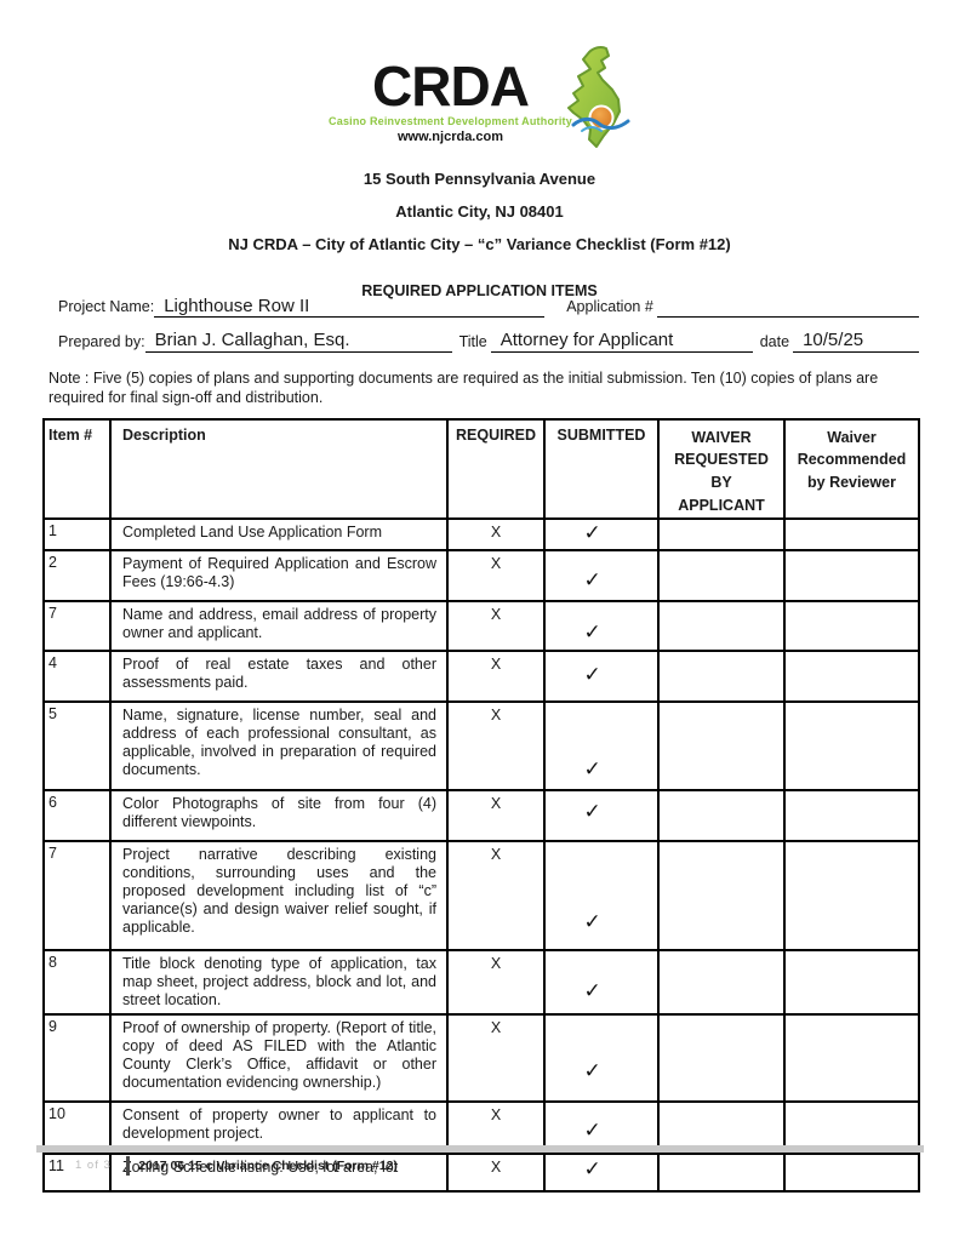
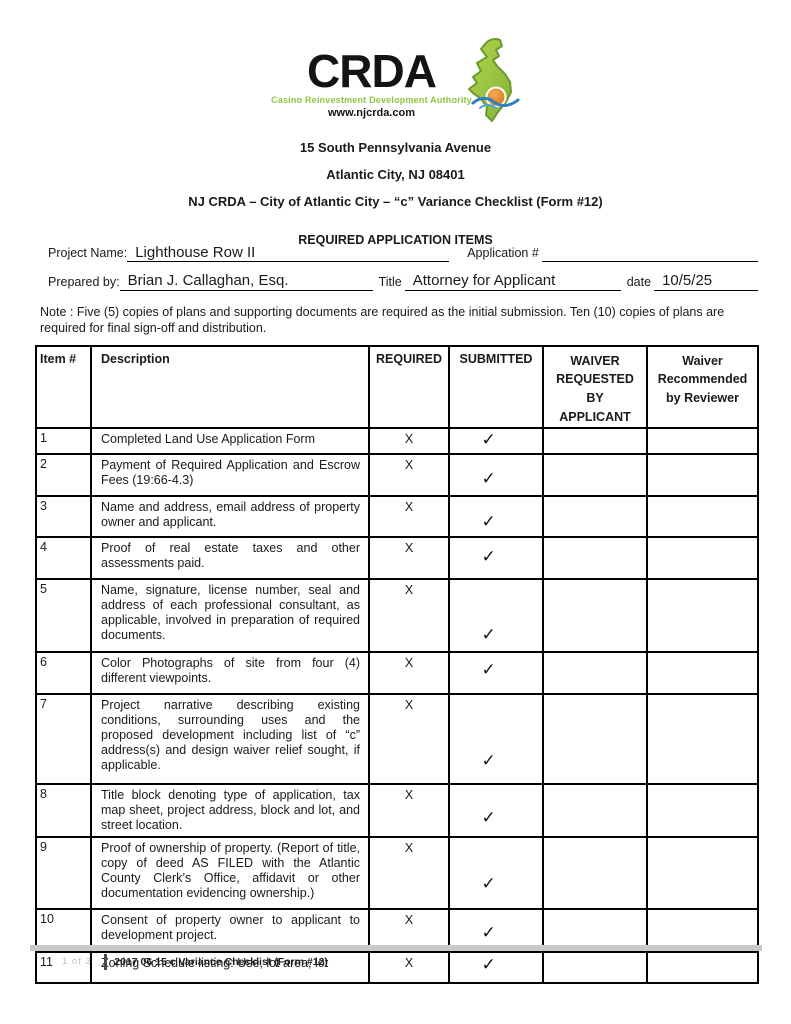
  CRDA
  Casino Reinvestment Development Authority
  www.njcrda.com
  15 South Pennsylvania Avenue
  Atlantic City, NJ 08401
  NJ CRDA – City of Atlantic City – “c” Variance Checklist (Form #12)
  REQUIRED APPLICATION ITEMS
  Project Name:
  Lighthouse Row II
  Application #
  Prepared by:
  Brian J. Callaghan, Esq.
  Title
  Attorney for Applicant
  date
  10/5/25
  Note : Five (5) copies of plans and supporting documents are required as the initial submission. Ten (10) copies of plans are required for final sign-off and distribution.
  Item #	Description	REQUIRED	SUBMITTED	WAIVER REQUESTED BY APPLICANT	Waiver Recommended by Reviewer
  1	Completed Land Use Application Form	X	✓
  2	Payment of Required Application and Escrow Fees (19:66-4.3)	X	✓
- 7	Name and address, email address of property owner and applicant.	X	✓
+ 3	Name and address, email address of property owner and applicant.	X	✓
  4	Proof of real estate taxes and other assessments paid.	X	✓
  5	Name, signature, license number, seal and address of each professional consultant, as applicable, involved in preparation of required documents.	X	✓
  6	Color Photographs of site from four (4) different viewpoints.	X	✓
- 7	Project narrative describing existing conditions, surrounding uses and the proposed development including list of “c” variance(s) and design waiver relief sought, if applicable.	X	✓
+ 7	Project narrative describing existing conditions, surrounding uses and the proposed development including list of “c” address(s) and design waiver relief sought, if applicable.	X	✓
  8	Title block denoting type of application, tax map sheet, project address, block and lot, and street location.	X	✓
  9	Proof of ownership of property. (Report of title, copy of deed AS FILED with the Atlantic County Clerk’s Office, affidavit or other documentation evidencing ownership.)	X	✓
  10	Consent of property owner to applicant to development project.	X	✓
  11	oning Schedule listing: Use, lot area, lot	X	✓
  1 of 3
  2017 06 15 c Variance Checklist (Form #12)
